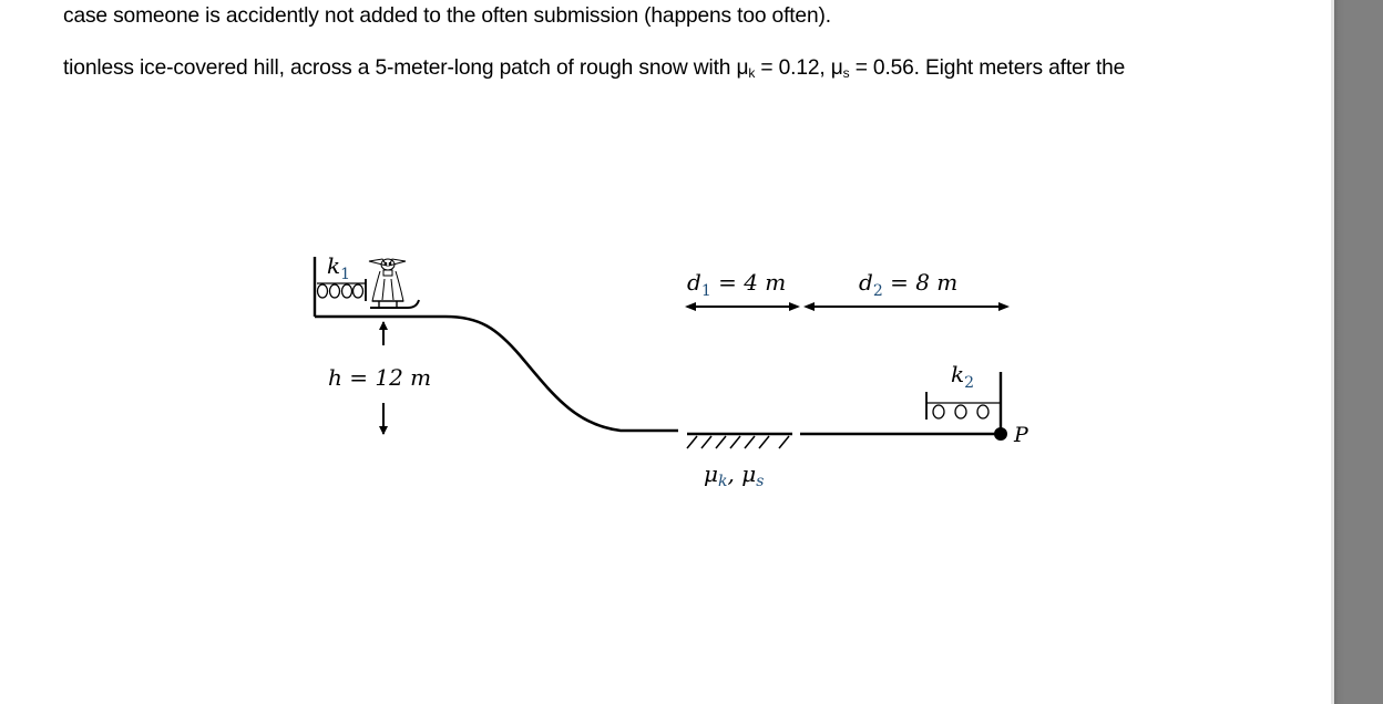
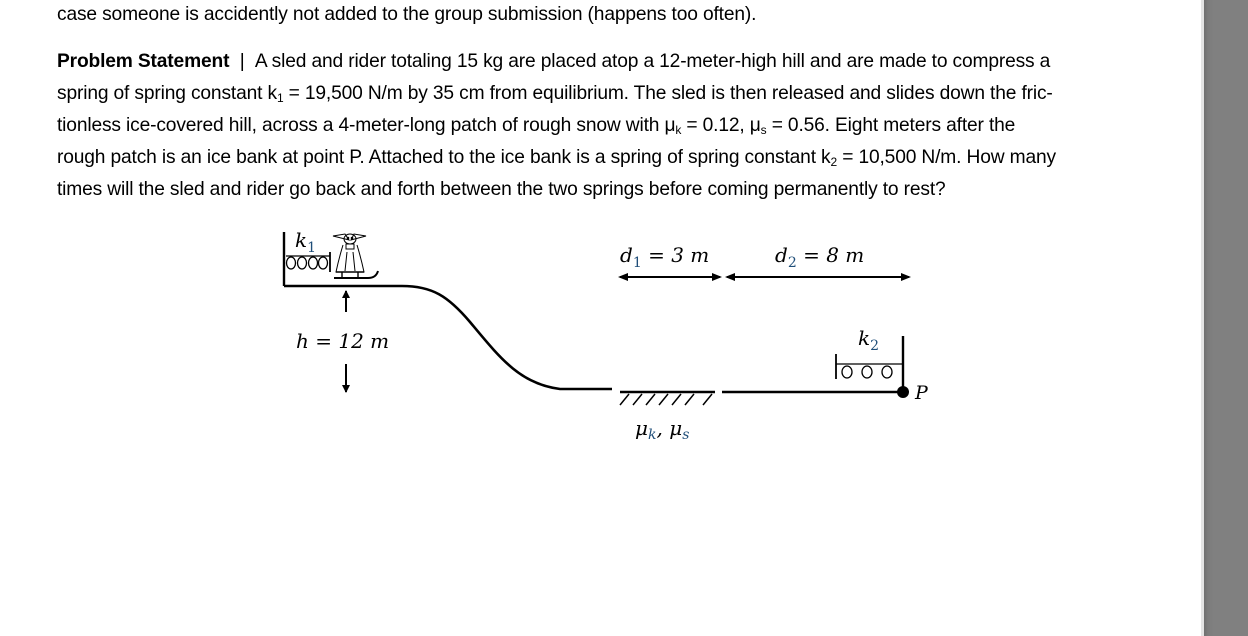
- case someone is accidently not added to the often submission (happens too often).
+ case someone is accidently not added to the group submission (happens too often).
+ Problem Statement | A sled and rider totaling 15 kg are placed atop a 12-meter-high hill and are made to compress a
+ spring of spring constant k1 = 19,500 N/m by 35 cm from equilibrium. The sled is then released and slides down the fric-
- tionless ice-covered hill, across a 5-meter-long patch of rough snow with μk = 0.12, μs = 0.56. Eight meters after the
+ tionless ice-covered hill, across a 4-meter-long patch of rough snow with μk = 0.12, μs = 0.56. Eight meters after the
+ rough patch is an ice bank at point P. Attached to the ice bank is a spring of spring constant k2 = 10,500 N/m. How many
+ times will the sled and rider go back and forth between the two springs before coming permanently to rest?
  k1
  h = 12 m
  μk, μs
- d1 = 4 m
+ d1 = 3 m
  d2 = 8 m
  P
  k2
